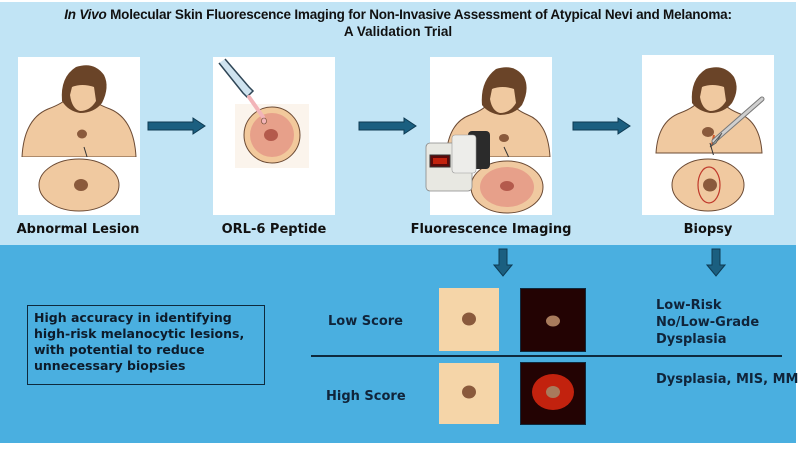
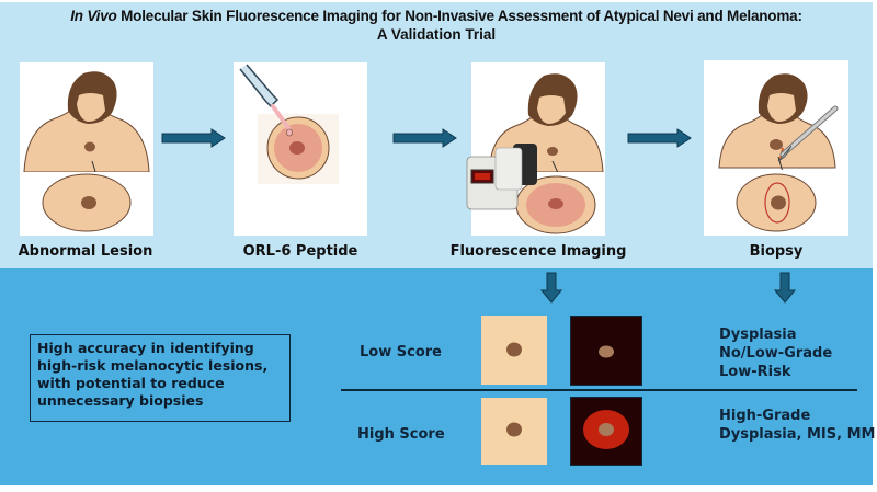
  In Vivo Molecular Skin Fluorescence Imaging for Non-Invasive Assessment of Atypical Nevi and Melanoma:
  A Validation Trial
  Abnormal Lesion
  ORL-6 Peptide
  Fluorescence Imaging
  Biopsy
  High accuracy in identifying high-risk melanocytic lesions, with potential to reduce unnecessary biopsies
  Low Score
- Low-Risk
+ Dysplasia
  No/Low-Grade
- Dysplasia
+ Low-Risk
  High Score
+ High-Grade
  Dysplasia, MIS, MM
